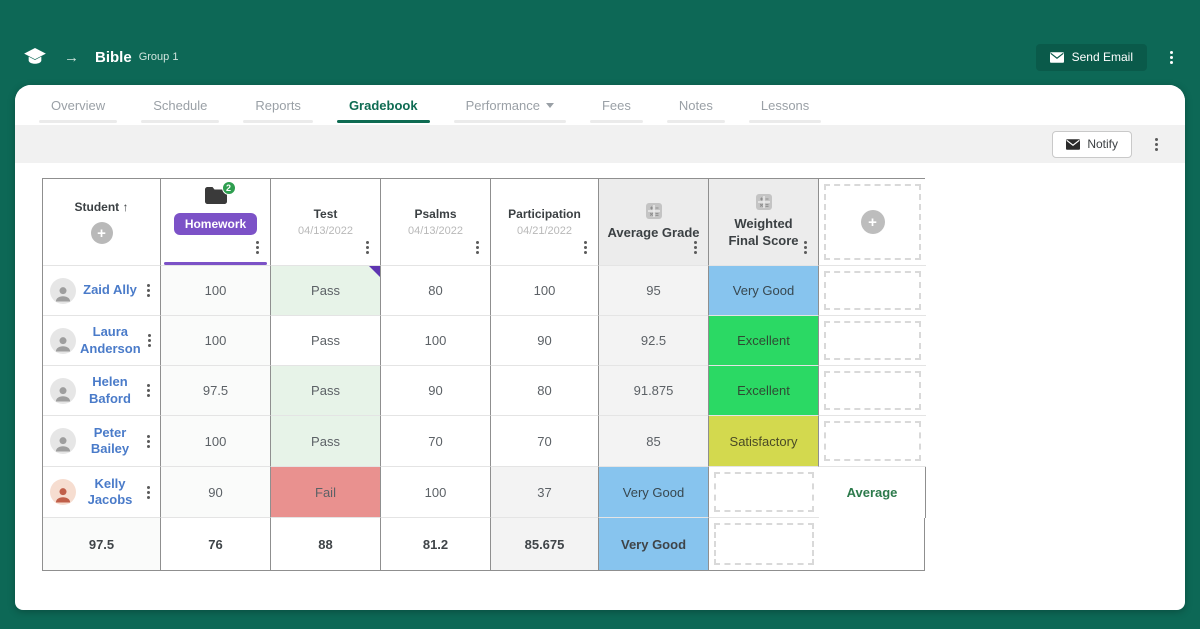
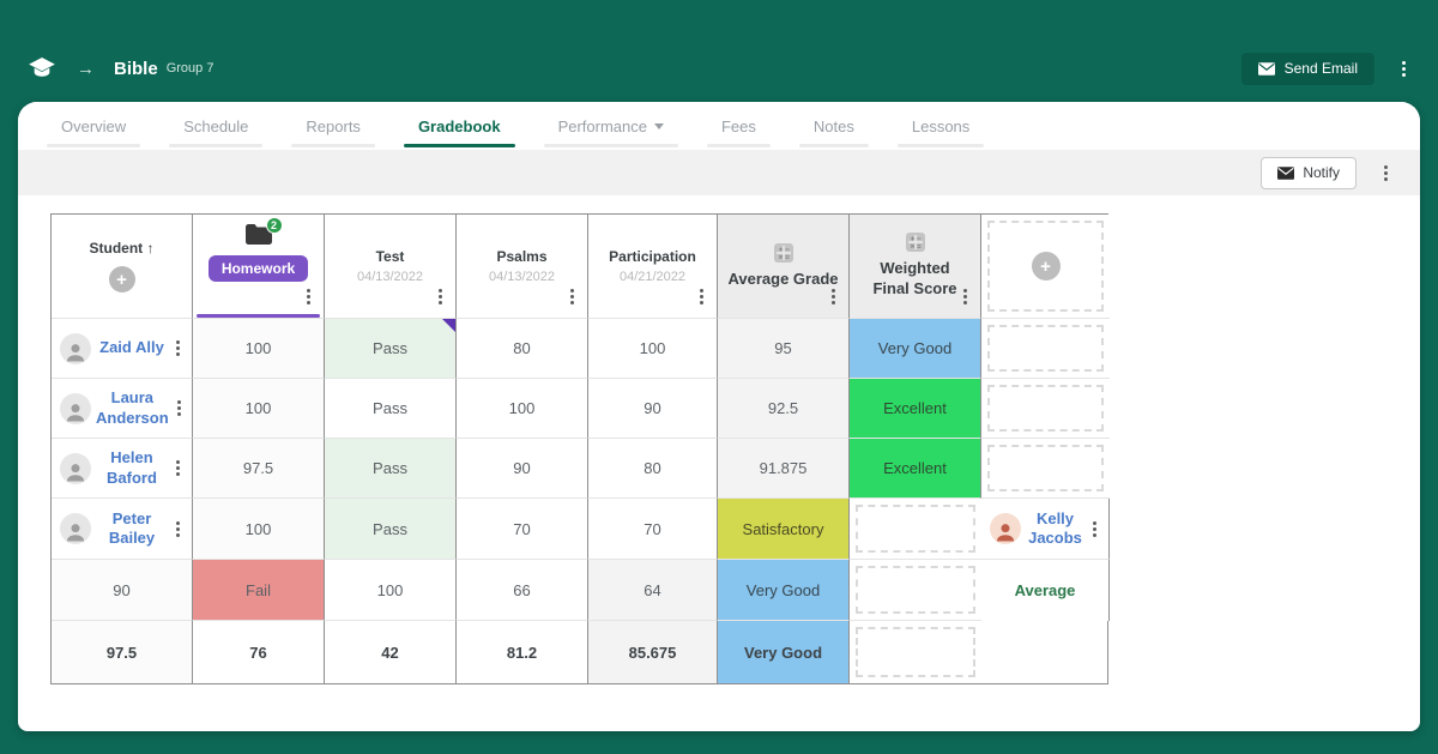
  →
  Bible
- Group 1
+ Group 7
  Send Email
  Overview
  Schedule
  Reports
  Gradebook
  Performance
  Fees
  Notes
  Lessons
  Notify
  Student ↑
  +
  2
  Homework
  Test
  04/13/2022
  Psalms
  04/13/2022
  Participation
  04/21/2022
  Average Grade
  Weighted Final Score
  +
  Zaid Ally
  100
  Pass
  80
  100
  95
  Very Good
  Laura Anderson
  100
  Pass
  100
  90
  92.5
  Excellent
  Helen Baford
  97.5
  Pass
  90
  80
  91.875
  Excellent
  Peter Bailey
  100
  Pass
  70
  70
- 85
  Satisfactory
  Kelly Jacobs
  90
  Fail
  100
+ 66
- 37
+ 64
  Very Good
  Average
  97.5
  76
- 88
+ 42
  81.2
  85.675
  Very Good
